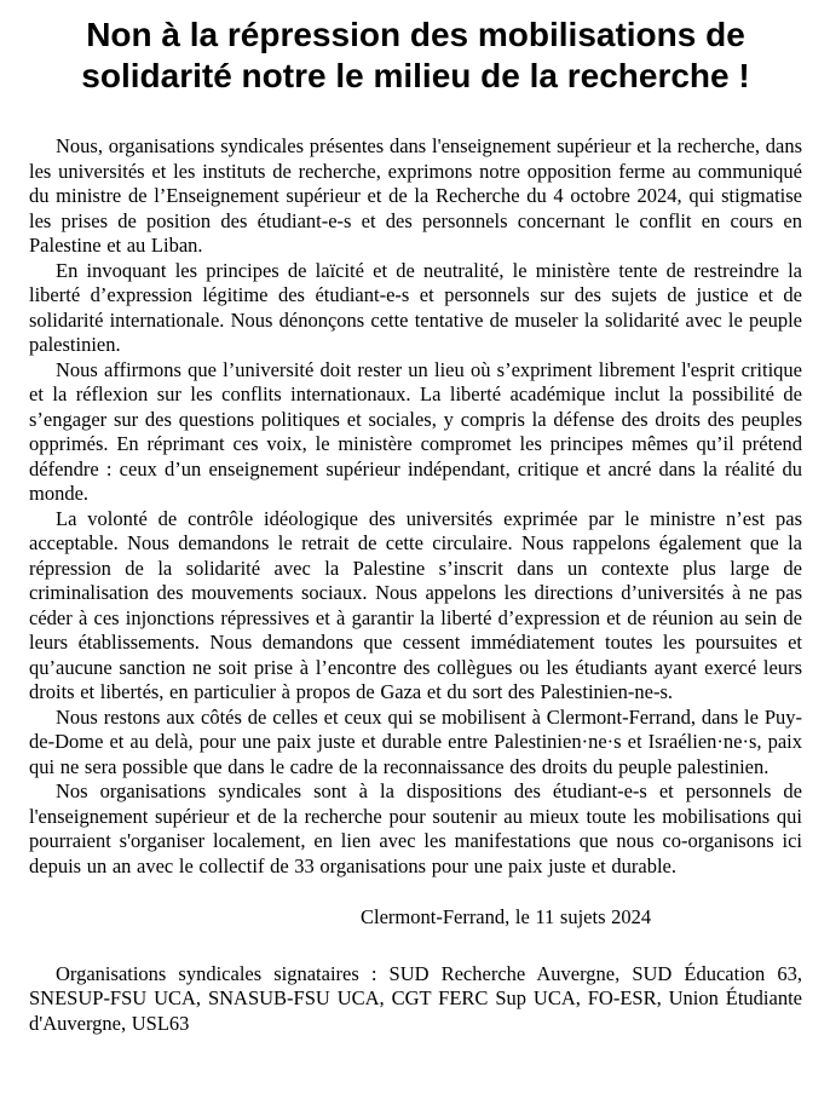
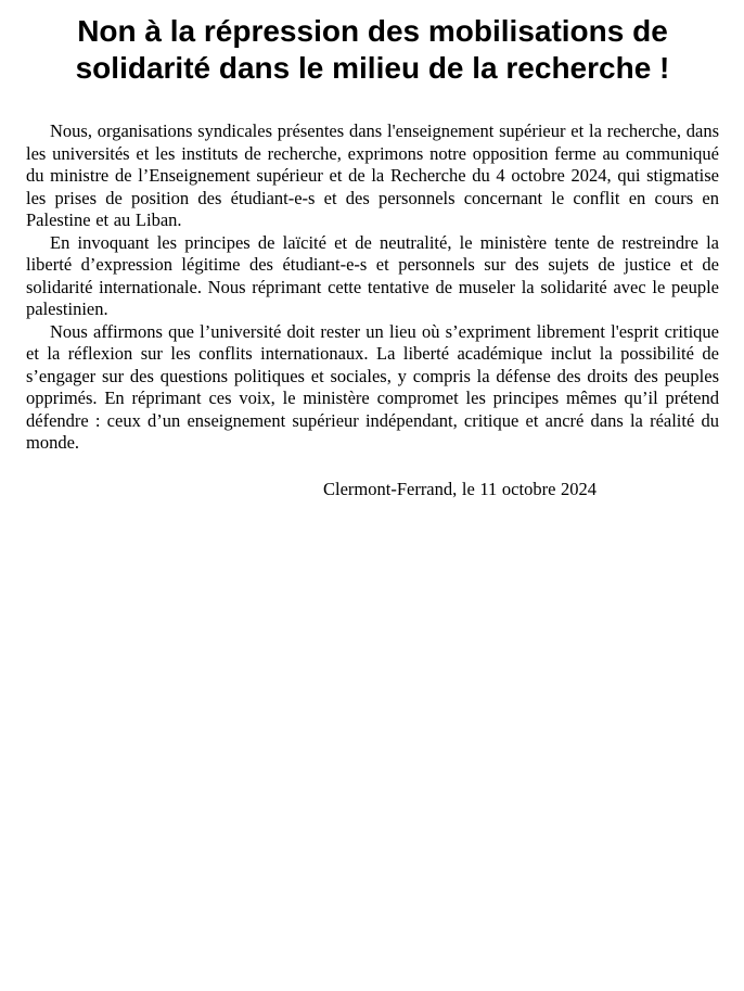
- Non à la répression des mobilisations de solidarité notre le milieu de la recherche !
+ Non à la répression des mobilisations de solidarité dans le milieu de la recherche !
  Nous, organisations syndicales présentes dans l'enseignement supérieur et la recherche, dans les universités et les instituts de recherche, exprimons notre opposition ferme au communiqué du ministre de l’Enseignement supérieur et de la Recherche du 4 octobre 2024, qui stigmatise les prises de position des étudiant-e-s et des personnels concernant le conflit en cours en Palestine et au Liban.
- En invoquant les principes de laïcité et de neutralité, le ministère tente de restreindre la liberté d’expression légitime des étudiant-e-s et personnels sur des sujets de justice et de solidarité internationale. Nous dénonçons cette tentative de museler la solidarité avec le peuple palestinien.
+ En invoquant les principes de laïcité et de neutralité, le ministère tente de restreindre la liberté d’expression légitime des étudiant-e-s et personnels sur des sujets de justice et de solidarité internationale. Nous réprimant cette tentative de museler la solidarité avec le peuple palestinien.
  Nous affirmons que l’université doit rester un lieu où s’expriment librement l'esprit critique et la réflexion sur les conflits internationaux. La liberté académique inclut la possibilité de s’engager sur des questions politiques et sociales, y compris la défense des droits des peuples opprimés. En réprimant ces voix, le ministère compromet les principes mêmes qu’il prétend défendre : ceux d’un enseignement supérieur indépendant, critique et ancré dans la réalité du monde.
- La volonté de contrôle idéologique des universités exprimée par le ministre n’est pas acceptable. Nous demandons le retrait de cette circulaire. Nous rappelons également que la répression de la solidarité avec la Palestine s’inscrit dans un contexte plus large de criminalisation des mouvements sociaux. Nous appelons les directions d’universités à ne pas céder à ces injonctions répressives et à garantir la liberté d’expression et de réunion au sein de leurs établissements. Nous demandons que cessent immédiatement toutes les poursuites et qu’aucune sanction ne soit prise à l’encontre des collègues ou les étudiants ayant exercé leurs droits et libertés, en particulier à propos de Gaza et du sort des Palestinien-ne-s.
- Nous restons aux côtés de celles et ceux qui se mobilisent à Clermont-Ferrand, dans le Puy-de-Dome et au delà, pour une paix juste et durable entre Palestinien·ne·s et Israélien·ne·s, paix qui ne sera possible que dans le cadre de la reconnaissance des droits du peuple palestinien.
- Nos organisations syndicales sont à la dispositions des étudiant-e-s et personnels de l'enseignement supérieur et de la recherche pour soutenir au mieux toute les mobilisations qui pourraient s'organiser localement, en lien avec les manifestations que nous co-organisons ici depuis un an avec le collectif de 33 organisations pour une paix juste et durable.
- Clermont-Ferrand, le 11 sujets 2024
+ Clermont-Ferrand, le 11 octobre 2024
- Organisations syndicales signataires : SUD Recherche Auvergne, SUD Éducation 63, SNESUP-FSU UCA, SNASUB-FSU UCA, CGT FERC Sup UCA, FO-ESR, Union Étudiante d'Auvergne, USL63
